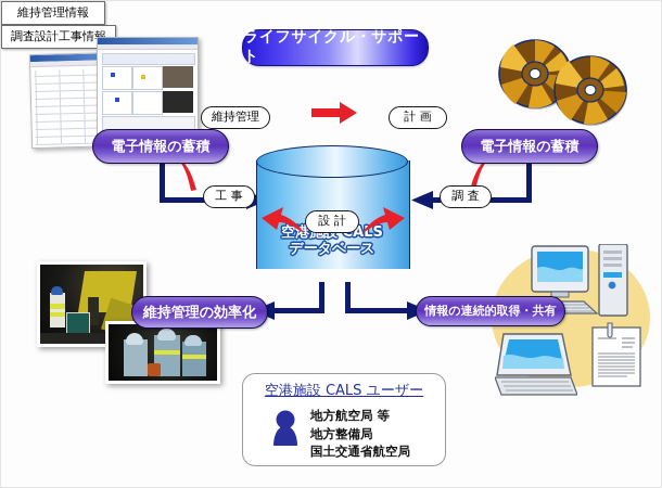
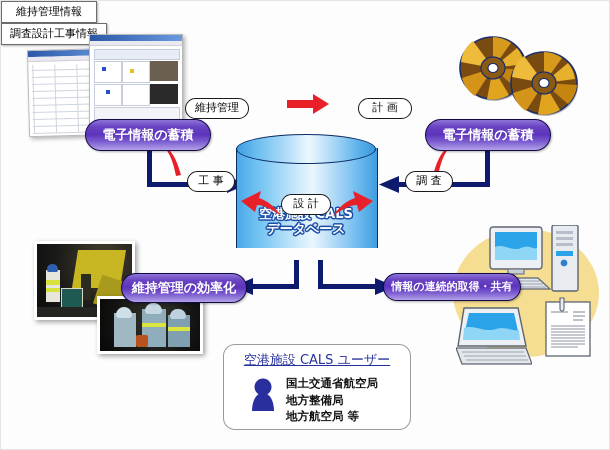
  維持管理情報
  調査設計工事情報
- ライフサイクル・サポート
  データベース
  維持管理
  計 画
  工 事
  調 査
  設 計
  電子情報の蓄積
  電子情報の蓄積
  維持管理の効率化
  情報の連続的取得・共有
  空港施設 CALS ユーザー
- 地方航空局 等
+ 国土交通省航空局
  地方整備局
- 国土交通省航空局
+ 地方航空局 等
